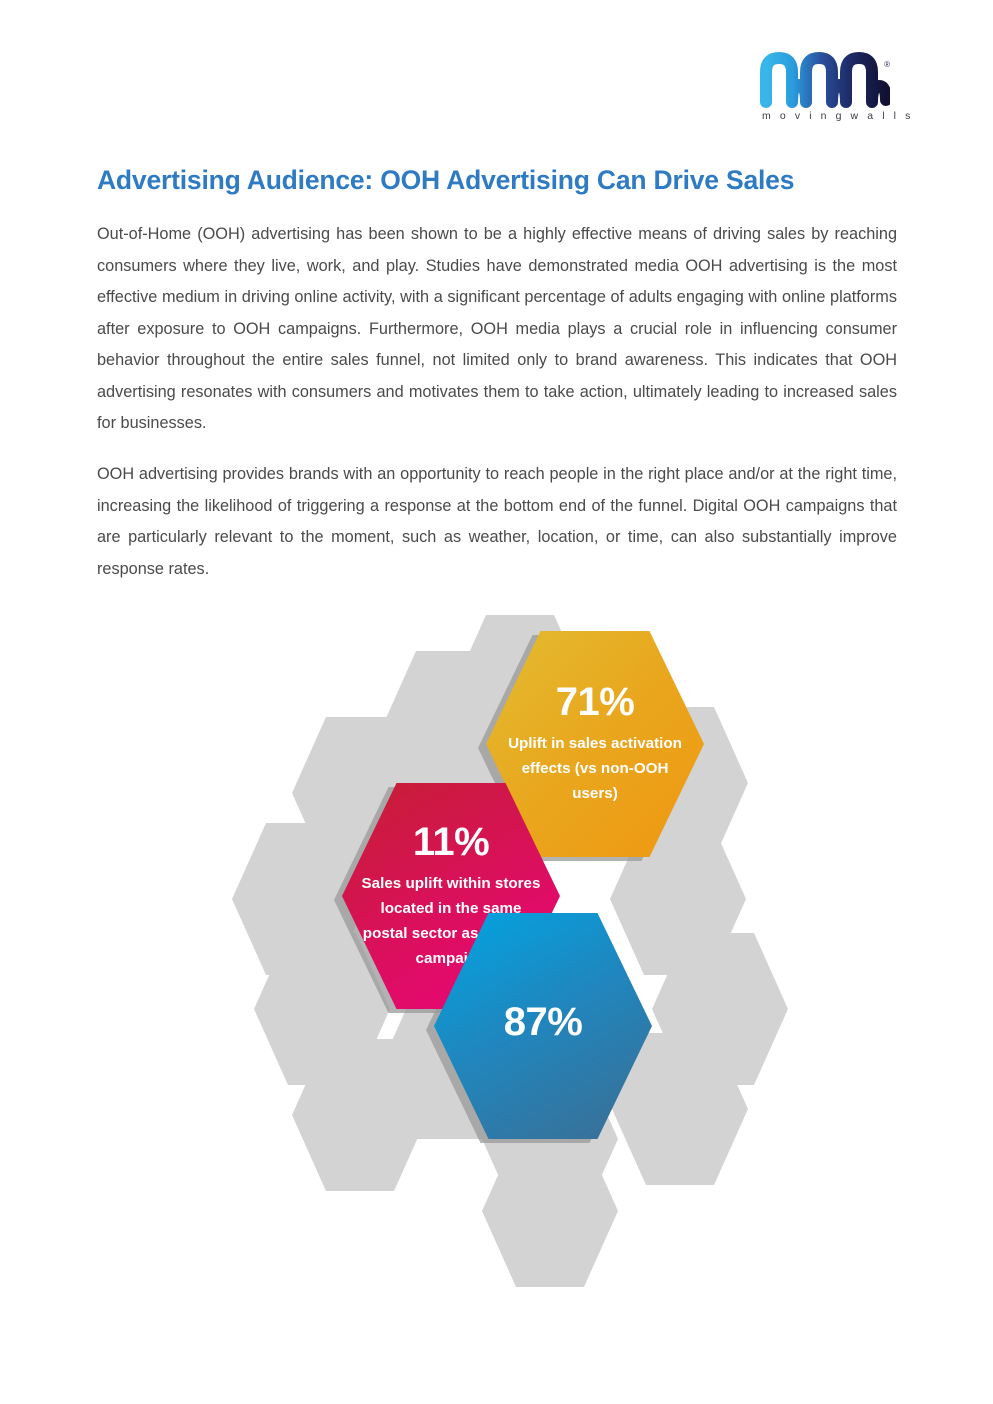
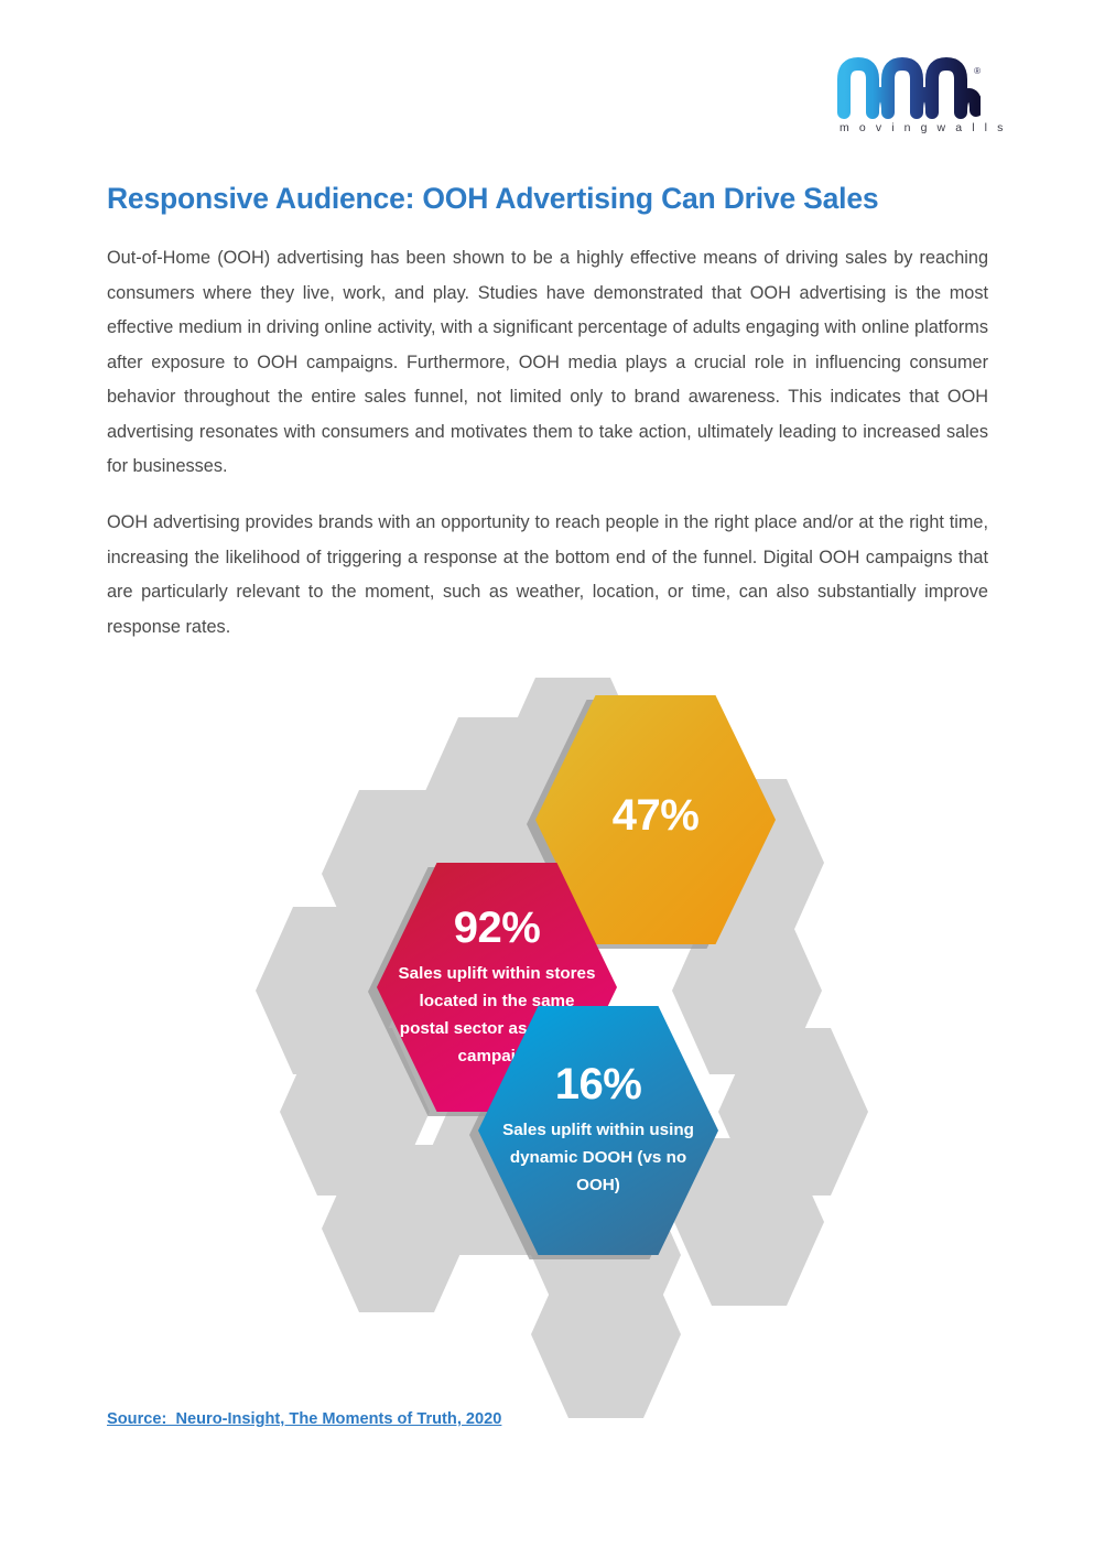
  ®
  m o v i n g w a l l s
- Advertising Audience: OOH Advertising Can Drive Sales
+ Responsive Audience: OOH Advertising Can Drive Sales
- Out-of-Home (OOH) advertising has been shown to be a highly effective means of driving sales by reaching consumers where they live, work, and play. Studies have demonstrated media OOH advertising is the most effective medium in driving online activity, with a significant percentage of adults engaging with online platforms after exposure to OOH campaigns. Furthermore, OOH media plays a crucial role in influencing consumer behavior throughout the entire sales funnel, not limited only to brand awareness. This indicates that OOH advertising resonates with consumers and motivates them to take action, ultimately leading to increased sales for businesses.
+ Out-of-Home (OOH) advertising has been shown to be a highly effective means of driving sales by reaching consumers where they live, work, and play. Studies have demonstrated that OOH advertising is the most effective medium in driving online activity, with a significant percentage of adults engaging with online platforms after exposure to OOH campaigns. Furthermore, OOH media plays a crucial role in influencing consumer behavior throughout the entire sales funnel, not limited only to brand awareness. This indicates that OOH advertising resonates with consumers and motivates them to take action, ultimately leading to increased sales for businesses.
  OOH advertising provides brands with an opportunity to reach people in the right place and/or at the right time, increasing the likelihood of triggering a response at the bottom end of the funnel. Digital OOH campaigns that are particularly relevant to the moment, such as weather, location, or time, can also substantially improve response rates.
- 71%
+ 47%
- Uplift in sales activation effects (vs non-OOH users)
- 11%
+ 92%
  Sales uplift within stores located in the same postal sector as campai
- 87%
+ 16%
+ Sales uplift within using dynamic DOOH (vs no OOH)
+ Source: Neuro-Insight, The Moments of Truth, 2020
